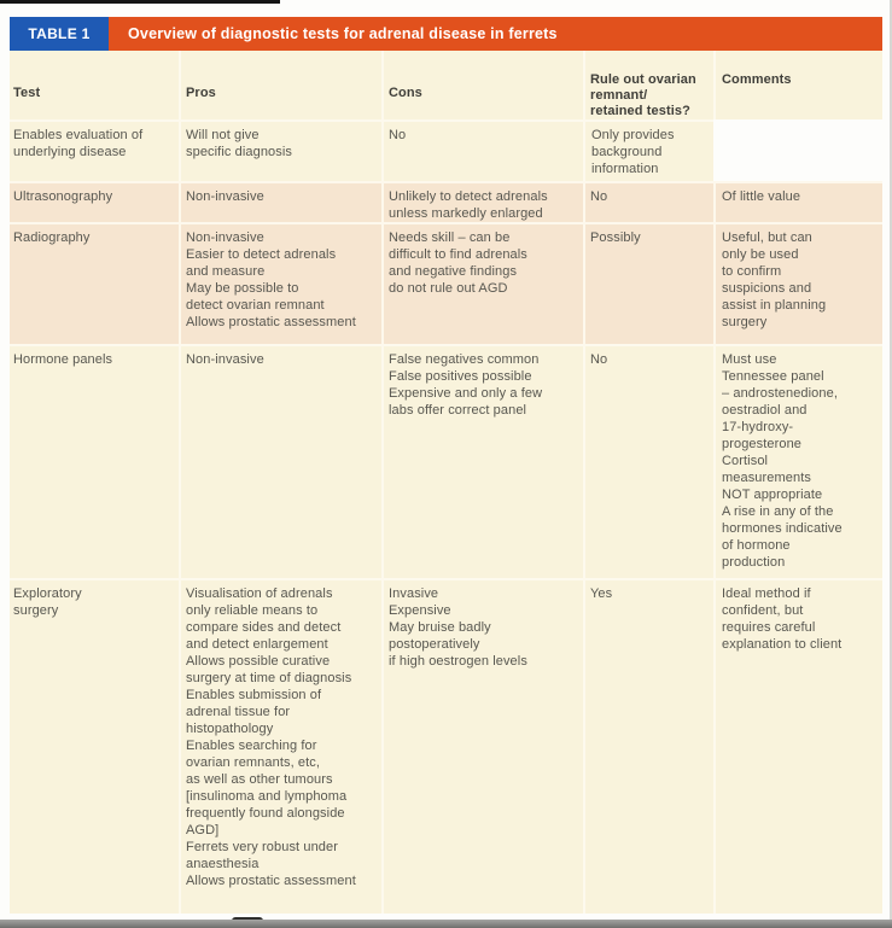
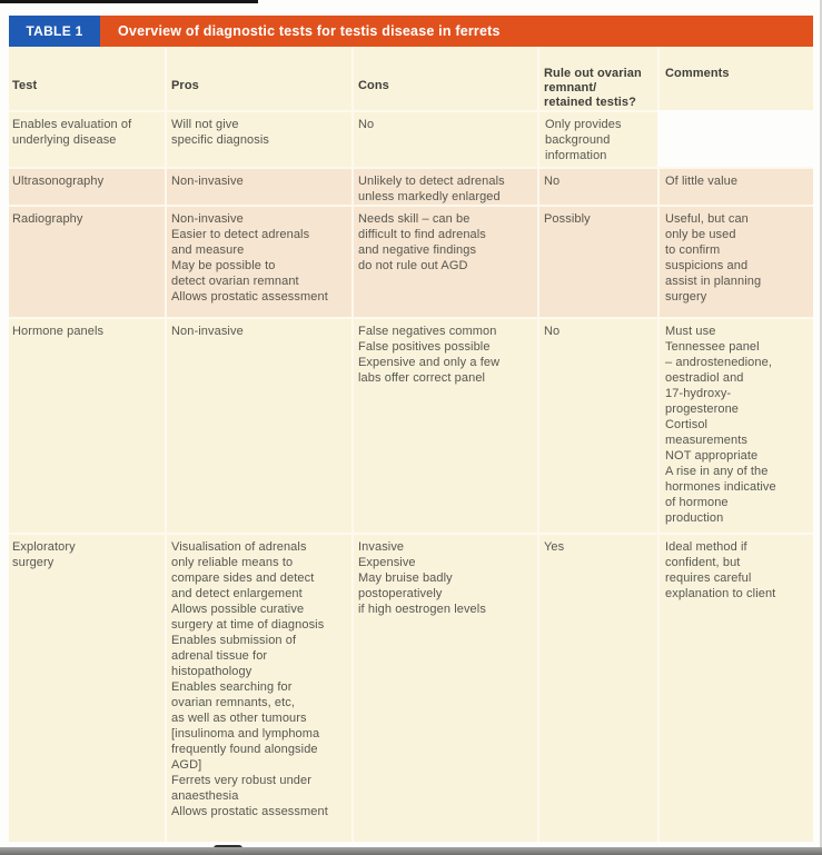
  TABLE 1
- Overview of diagnostic tests for adrenal disease in ferrets
+ Overview of diagnostic tests for testis disease in ferrets
  Test
  Pros
  Cons
  Rule out ovarian
  remnant/
  retained testis?
  Comments
  Enables evaluation of
  underlying disease
  Will not give
  specific diagnosis
  No
  Only provides
  background
  information
  Ultrasonography
  Non-invasive
  Unlikely to detect adrenals
  unless markedly enlarged
  No
  Of little value
  Radiography
  Non-invasive
  Easier to detect adrenals
  and measure
  May be possible to
  detect ovarian remnant
  Allows prostatic assessment
  Needs skill – can be
  difficult to find adrenals
  and negative findings
  do not rule out AGD
  Possibly
  Useful, but can
  only be used
  to confirm
  suspicions and
  assist in planning
  surgery
  Hormone panels
  Non-invasive
  False negatives common
  False positives possible
  Expensive and only a few
  labs offer correct panel
  No
  Must use
  Tennessee panel
  – androstenedione,
  oestradiol and
  17-hydroxy-
  progesterone
  Cortisol
  measurements
  NOT appropriate
  A rise in any of the
  hormones indicative
  of hormone
  production
  Exploratory
  surgery
  Visualisation of adrenals
  only reliable means to
  compare sides and detect
  and detect enlargement
  Allows possible curative
  surgery at time of diagnosis
  Enables submission of
  adrenal tissue for
  histopathology
  Enables searching for
  ovarian remnants, etc,
  as well as other tumours
  [insulinoma and lymphoma
  frequently found alongside
  AGD]
  Ferrets very robust under
  anaesthesia
  Allows prostatic assessment
  Invasive
  Expensive
  May bruise badly
  postoperatively
  if high oestrogen levels
  Yes
  Ideal method if
  confident, but
  requires careful
  explanation to client
